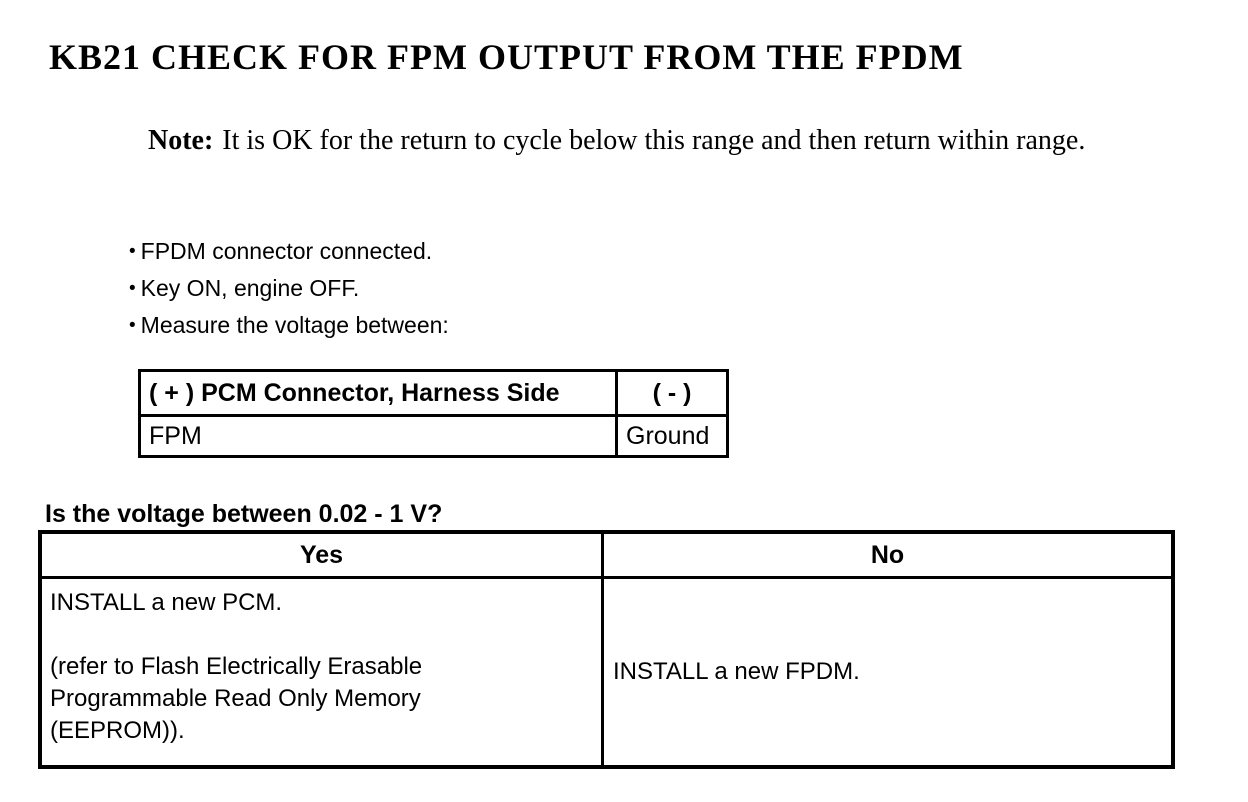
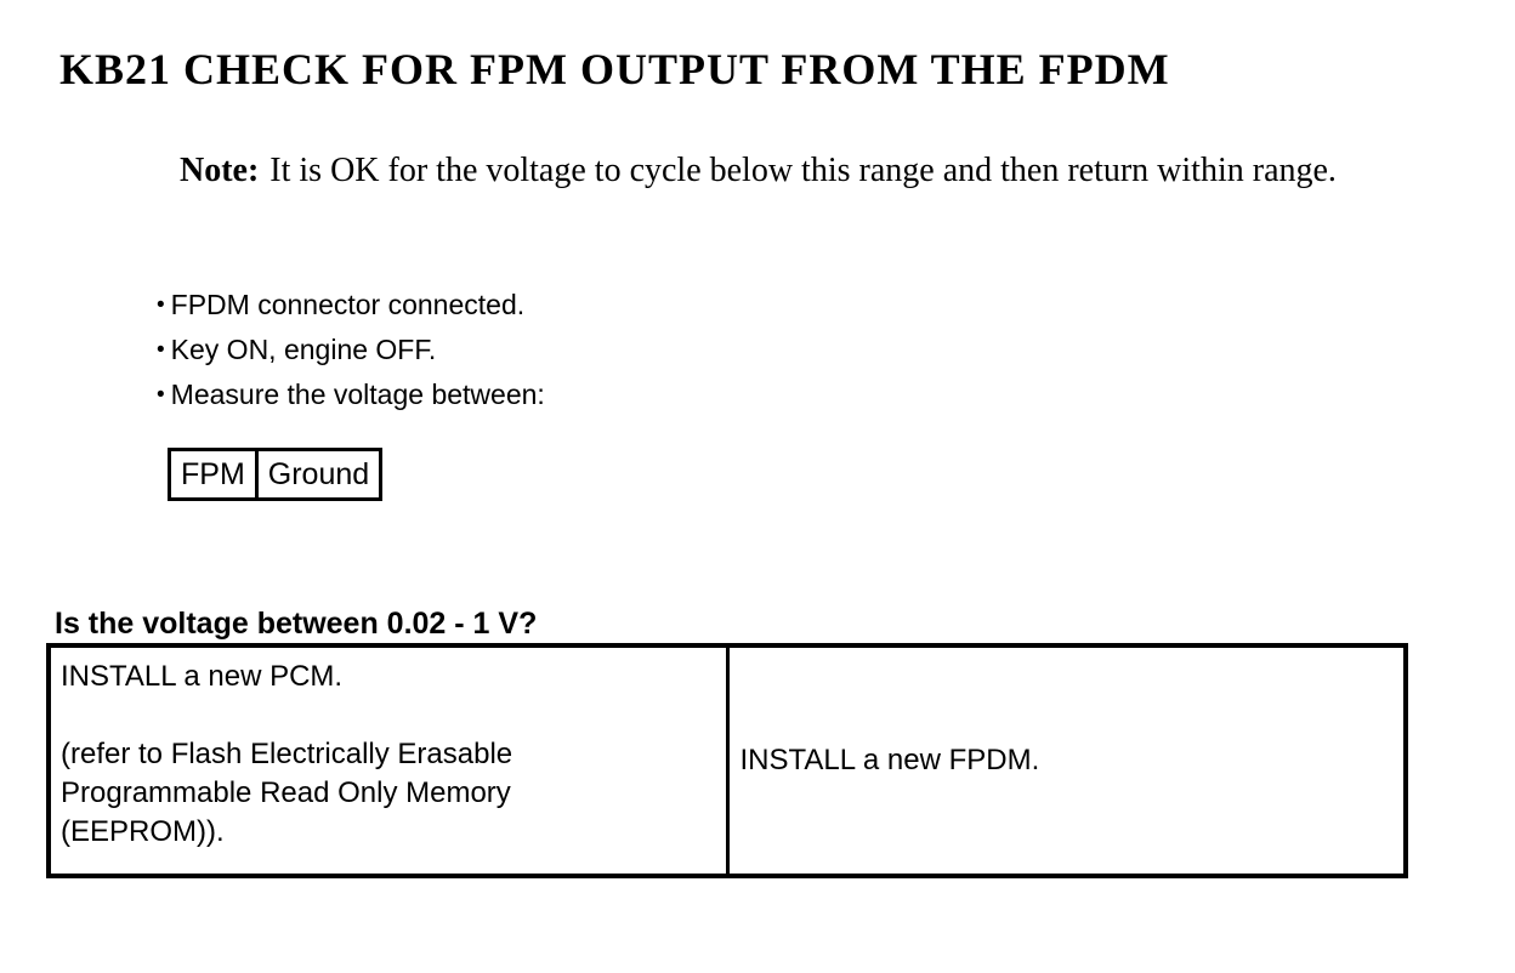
  KB21 CHECK FOR FPM OUTPUT FROM THE FPDM
- Note: It is OK for the return to cycle below this range and then return within range.
+ Note: It is OK for the voltage to cycle below this range and then return within range.
  •
  FPDM connector connected.
  •
  Key ON, engine OFF.
  •
  Measure the voltage between:
- ( + ) PCM Connector, Harness Side	( - )
  FPM	Ground
  Is the voltage between 0.02 - 1 V?
- Yes	No
  INSTALL a new PCM. (refer to Flash Electrically Erasable Programmable Read Only Memory (EEPROM)).	INSTALL a new FPDM.
